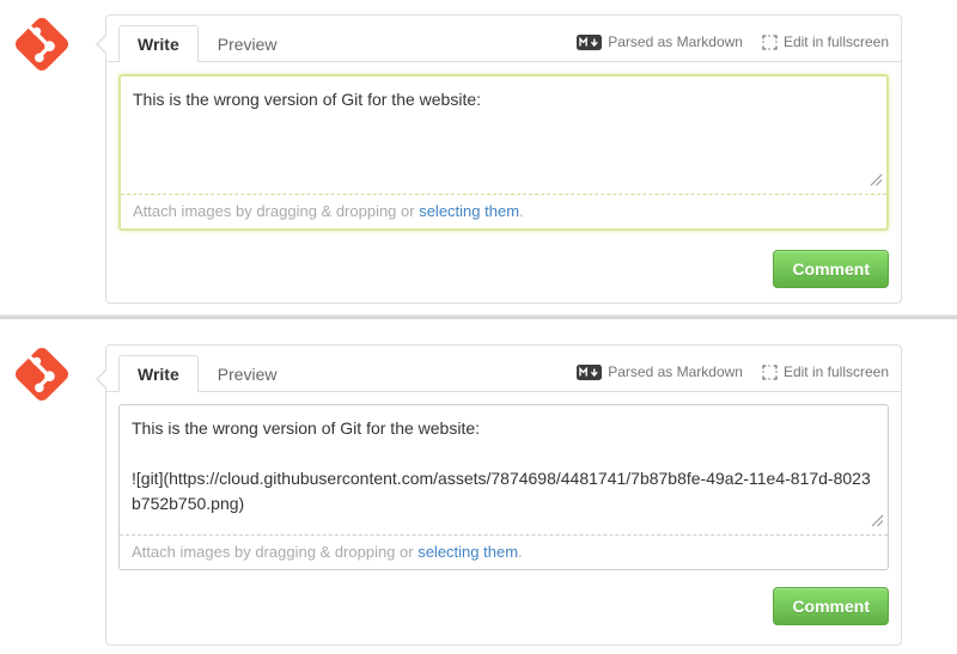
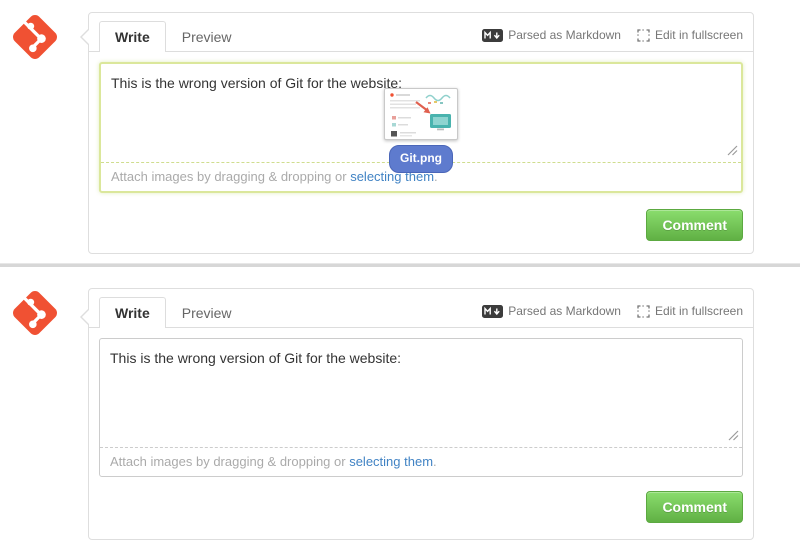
  Write
  Preview
  Parsed as Markdown
  Edit in fullscreen
  This is the wrong version of Git for the website:
+ Git.png
  Attach images by dragging & dropping or selecting them.
  Comment
  Write
  Preview
  Parsed as Markdown
  Edit in fullscreen
  This is the wrong version of Git for the website:
- ![git](https://cloud.githubusercontent.com/assets/7874698/4481741/7b87b8fe-49a2-11e4-817d-8023b752b750.png)
  Attach images by dragging & dropping or selecting them.
  Comment
